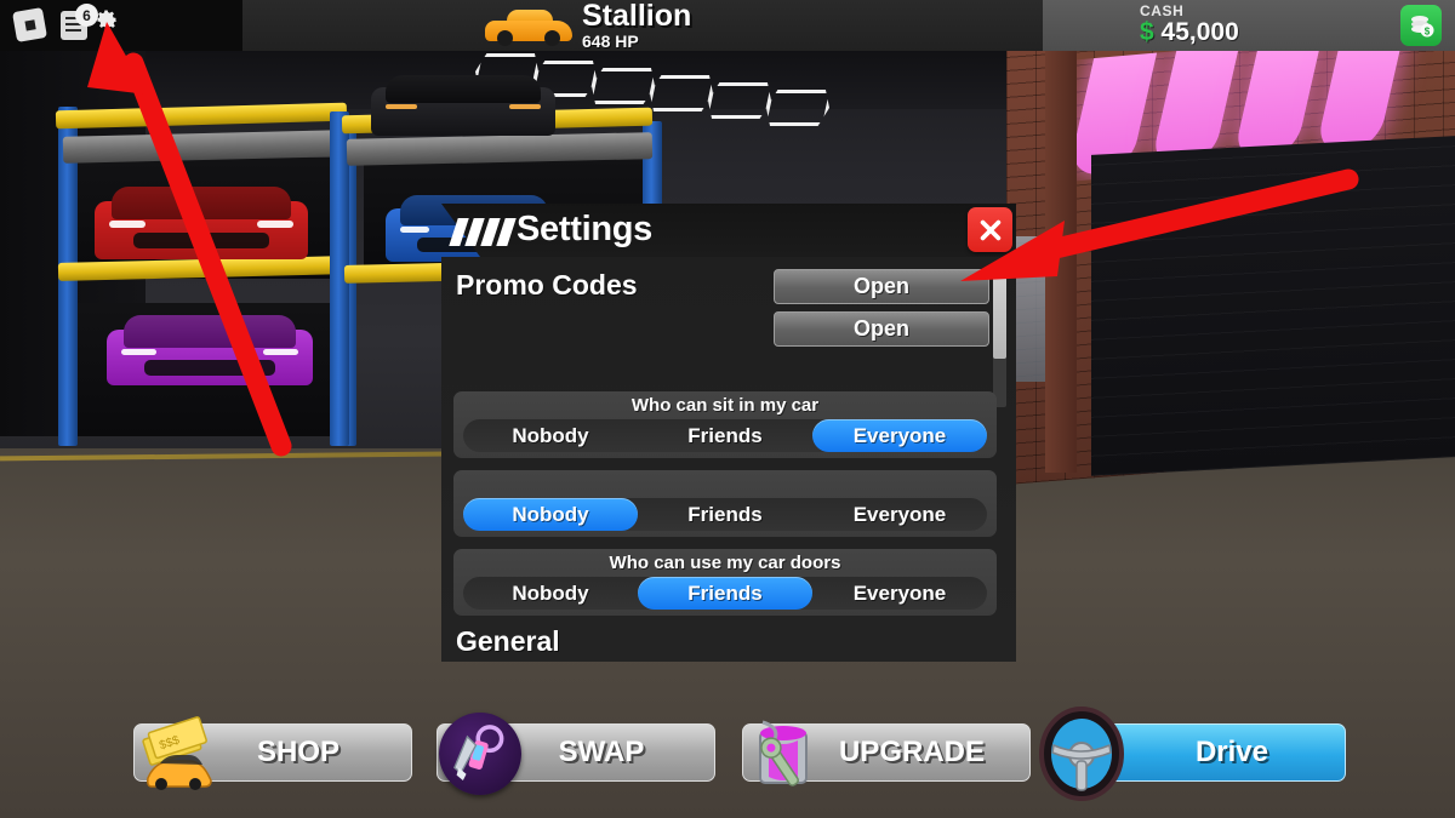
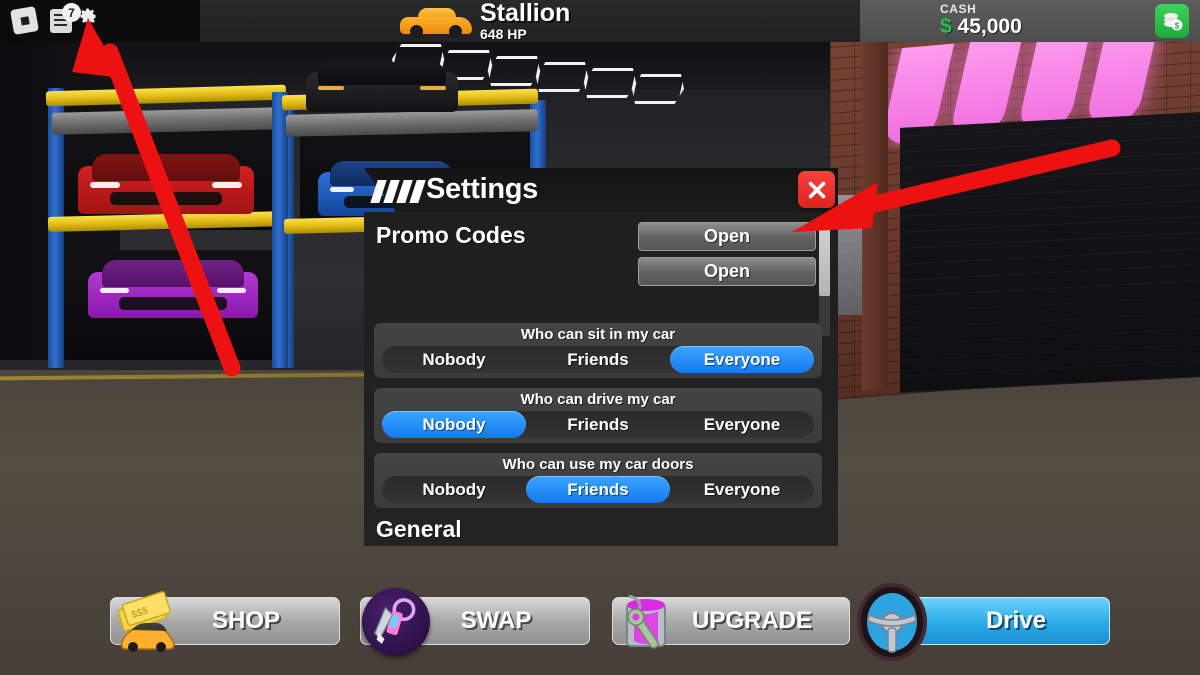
- 6
+ 7
  Stallion
  648 HP
  CASH
  $ 45,000
  $
  Settings
  Promo Codes
  Open
  Open
  Who can sit in my car
  Nobody
  Friends
  Everyone
+ Who can drive my car
  Nobody
  Friends
  Everyone
  Who can use my car doors
  Nobody
  Friends
  Everyone
  General
  SHOP
  SWAP
  UPGRADE
  Drive
